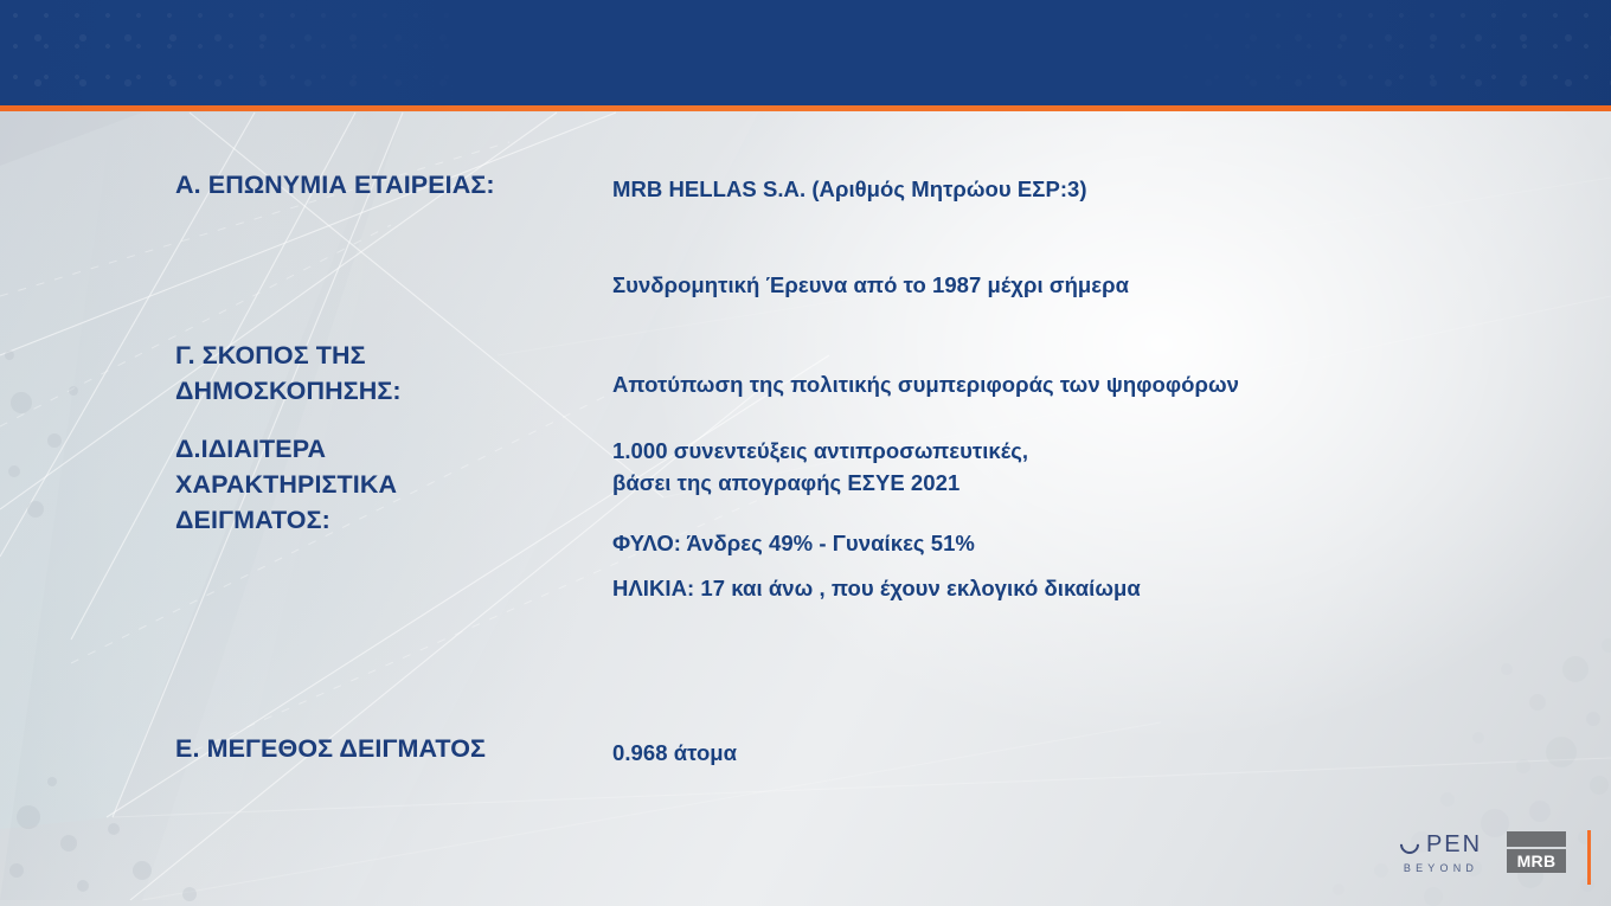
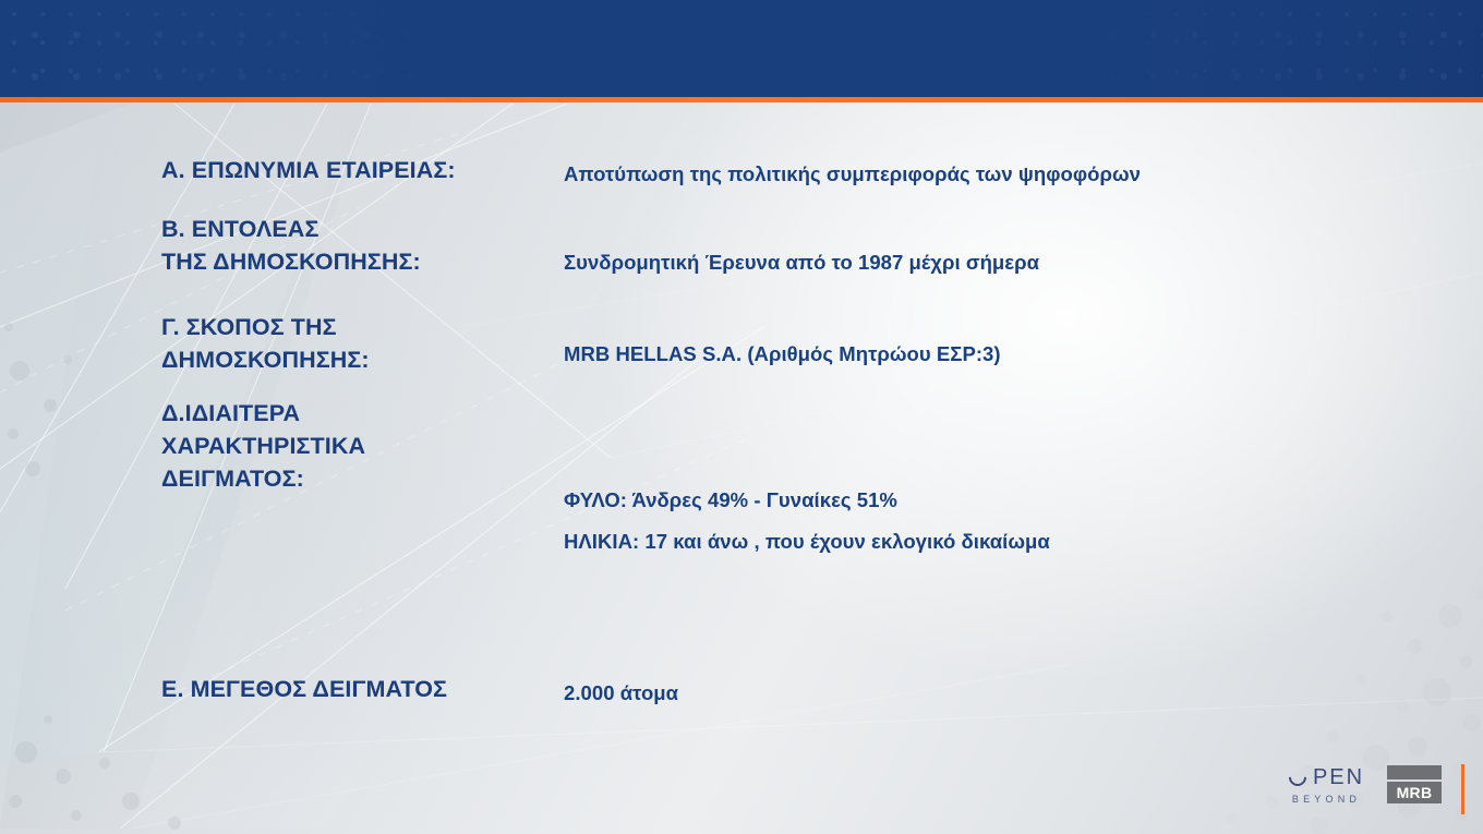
  Α. ΕΠΩΝΥΜΙΑ ΕΤΑΙΡΕΙΑΣ:
- MRB HELLAS S.A. (Αριθμός Μητρώου ΕΣΡ:3)
+ Αποτύπωση της πολιτικής συμπεριφοράς των ψηφοφόρων
+ Β. ΕΝΤΟΛΕΑΣ
+ ΤΗΣ ΔΗΜΟΣΚΟΠΗΣΗΣ:
  Συνδρομητική Έρευνα από το 1987 μέχρι σήμερα
  Γ. ΣΚΟΠΟΣ ΤΗΣ
  ΔΗΜΟΣΚΟΠΗΣΗΣ:
- Αποτύπωση της πολιτικής συμπεριφοράς των ψηφοφόρων
+ MRB HELLAS S.A. (Αριθμός Μητρώου ΕΣΡ:3)
  Δ.ΙΔΙΑΙΤΕΡΑ
  ΧΑΡΑΚΤΗΡΙΣΤΙΚΑ
  ΔΕΙΓΜΑΤΟΣ:
- 1.000 συνεντεύξεις αντιπροσωπευτικές,
- βάσει της απογραφής ΕΣΥΕ 2021
  ΦΥΛΟ: Άνδρες 49% - Γυναίκες 51%
  ΗΛΙΚΙΑ: 17 και άνω , που έχουν εκλογικό δικαίωμα
  Ε. ΜΕΓΕΘΟΣ ΔΕΙΓΜΑΤΟΣ
- 0.968 άτομα
+ 2.000 άτομα
  PEN
  BEYOND
  MRB
